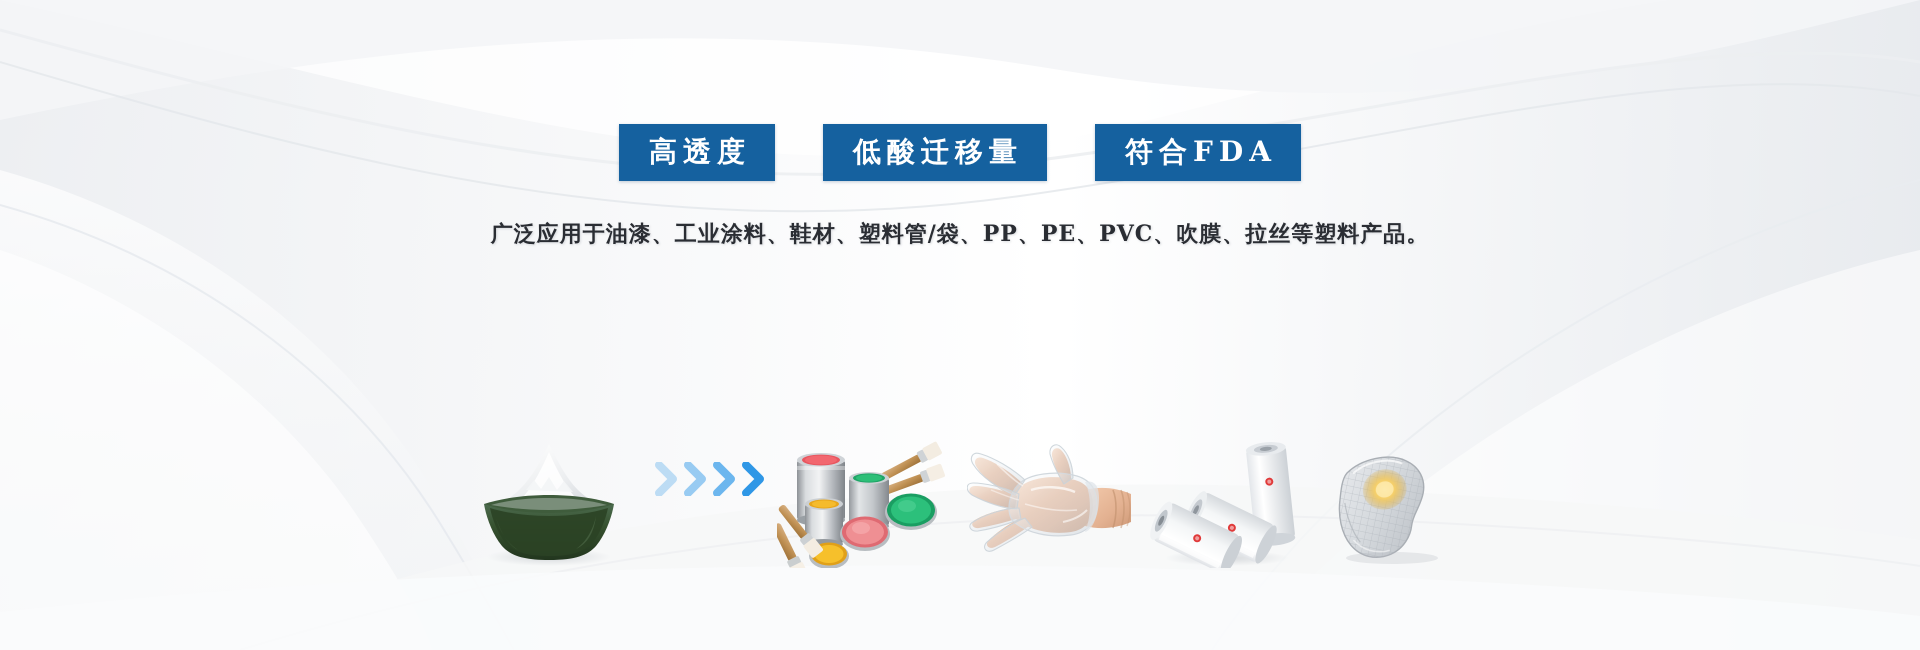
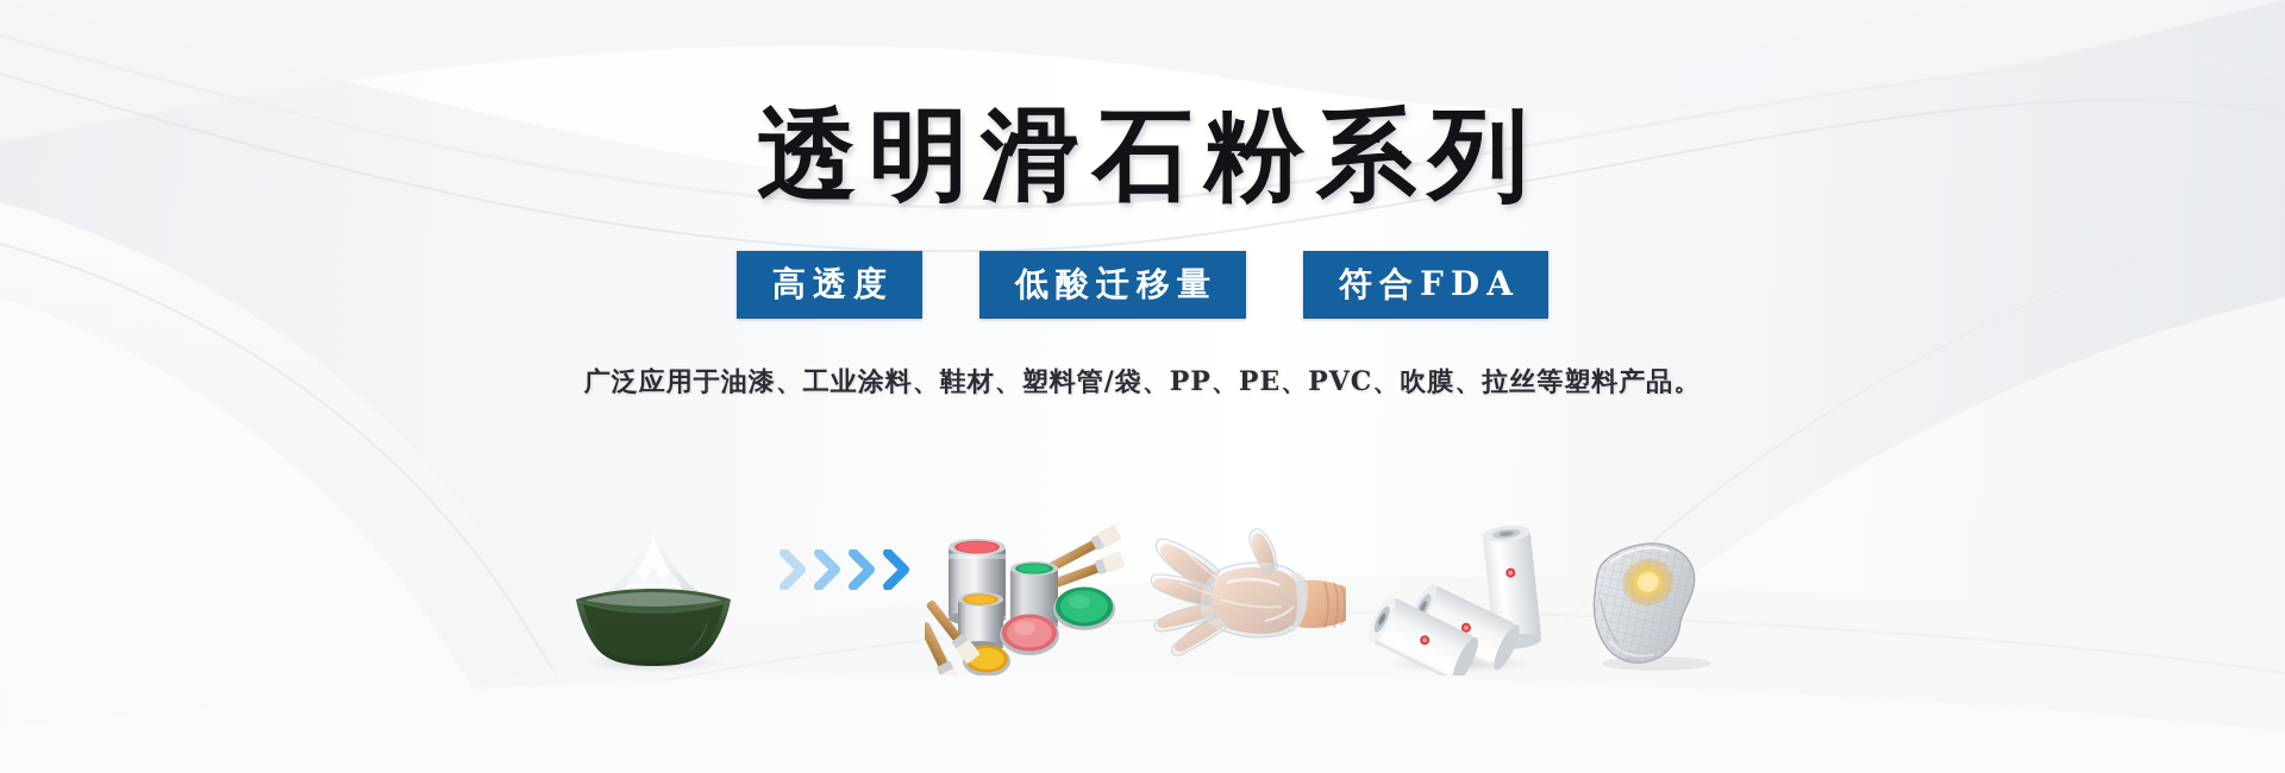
+ 透明滑石粉系列
  高透度
  低酸迁移量
  符合FDA
  广泛应用于油漆、工业涂料、鞋材、塑料管/袋、PP、PE、PVC、吹膜、拉丝等塑料产品。
